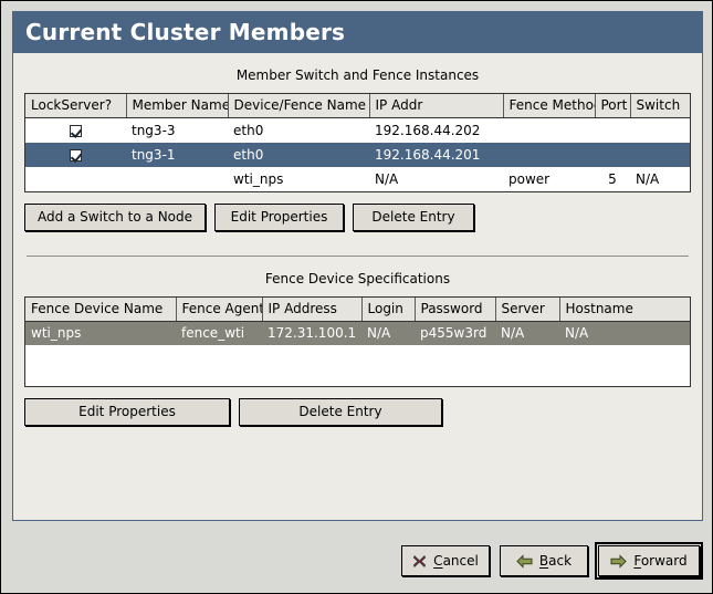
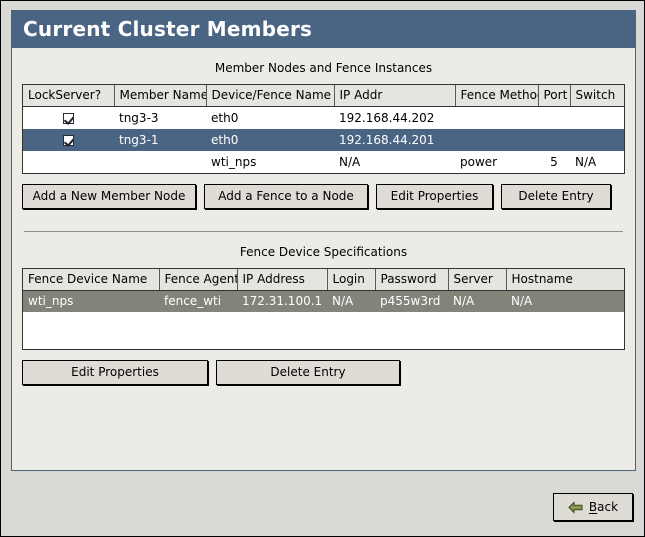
  Current Cluster Members
- Member Switch and Fence Instances
+ Member Nodes and Fence Instances
  LockServer?	Member Name	Device/Fence Name	IP Addr	Fence Metho	Port	Switch
  	tng3-3	eth0	192.168.44.202
  	tng3-1	eth0	192.168.44.201
  		wti_nps	N/A	power	5	N/A
+ Add a New Member Node
- Add a Switch to a Node
+ Add a Fence to a Node
  Edit Properties
  Delete Entry
  Fence Device Specifications
  Fence Device Name	Fence Agen	IP Address	Login	Password	Server	Hostname
  wti_nps	fence_wti	172.31.100.1	N/A	p455w3rd	N/A	N/A
  Edit Properties
  Delete Entry
- Cancel
  Back
- Forward
